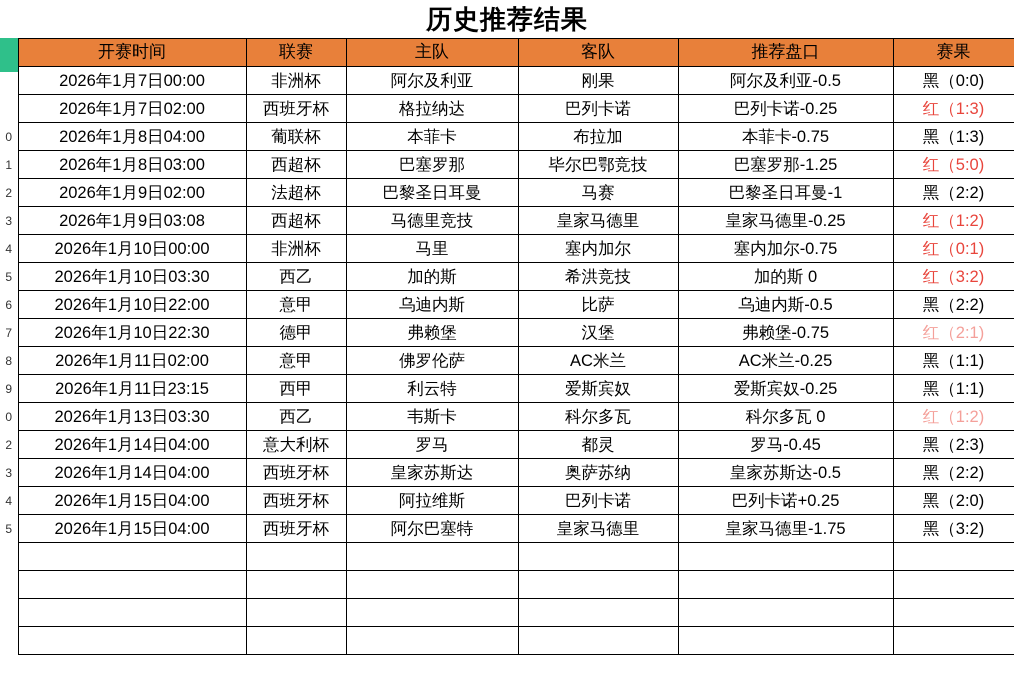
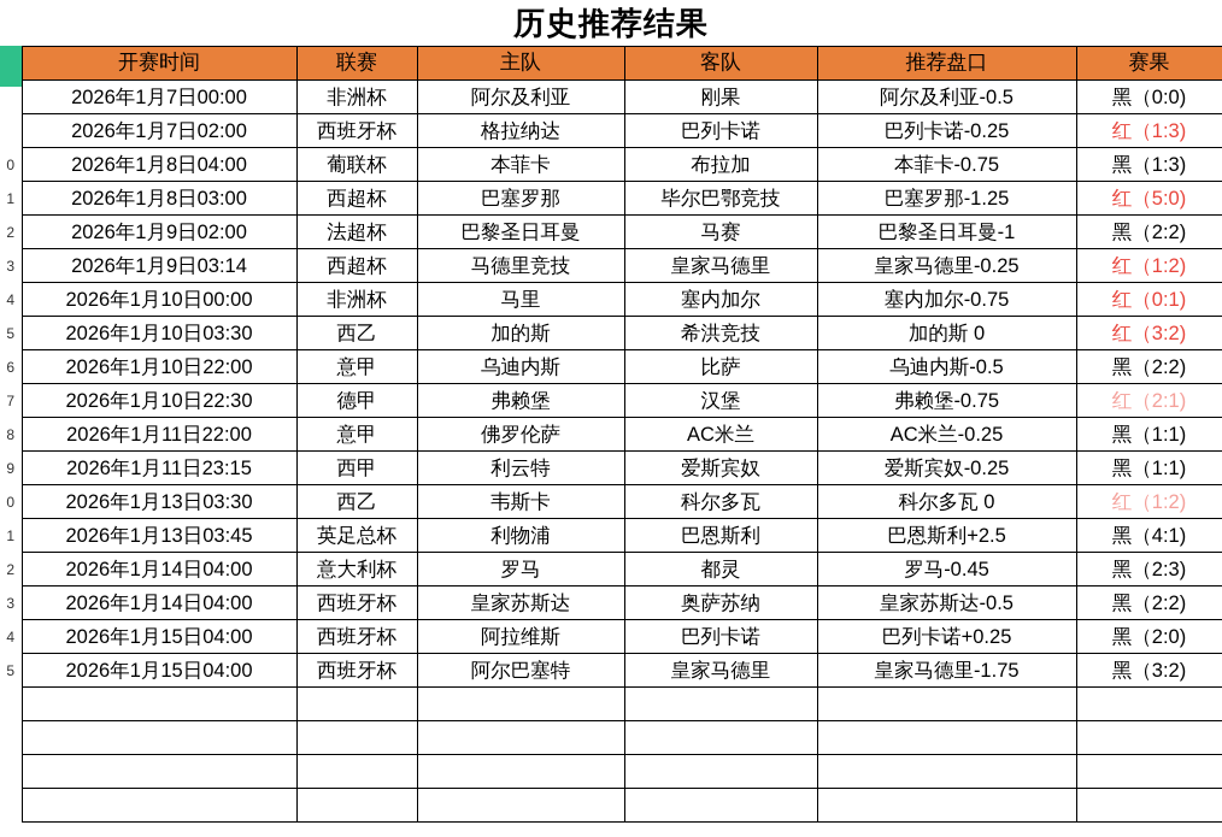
  历史推荐结果
  	开赛时间	联赛	主队	客队	推荐盘口	赛果
  	2026年1月7日00:00	非洲杯	阿尔及利亚	刚果	阿尔及利亚-0.5	黑（0:0)
  	2026年1月7日02:00	西班牙杯	格拉纳达	巴列卡诺	巴列卡诺-0.25	红（1:3)
  0	2026年1月8日04:00	葡联杯	本菲卡	布拉加	本菲卡-0.75	黑（1:3)
  1	2026年1月8日03:00	西超杯	巴塞罗那	毕尔巴鄂竞技	巴塞罗那-1.25	红（5:0)
  2	2026年1月9日02:00	法超杯	巴黎圣日耳曼	马赛	巴黎圣日耳曼-1	黑（2:2)
- 3	2026年1月9日03:08	西超杯	马德里竞技	皇家马德里	皇家马德里-0.25	红（1:2)
+ 3	2026年1月9日03:14	西超杯	马德里竞技	皇家马德里	皇家马德里-0.25	红（1:2)
  4	2026年1月10日00:00	非洲杯	马里	塞内加尔	塞内加尔-0.75	红（0:1)
  5	2026年1月10日03:30	西乙	加的斯	希洪竞技	加的斯 0	红（3:2)
  6	2026年1月10日22:00	意甲	乌迪内斯	比萨	乌迪内斯-0.5	黑（2:2)
  7	2026年1月10日22:30	德甲	弗赖堡	汉堡	弗赖堡-0.75	红（2:1)
- 8	2026年1月11日02:00	意甲	佛罗伦萨	AC米兰	AC米兰-0.25	黑（1:1)
+ 8	2026年1月11日22:00	意甲	佛罗伦萨	AC米兰	AC米兰-0.25	黑（1:1)
  9	2026年1月11日23:15	西甲	利云特	爱斯宾奴	爱斯宾奴-0.25	黑（1:1)
  0	2026年1月13日03:30	西乙	韦斯卡	科尔多瓦	科尔多瓦 0	红（1:2)
+ 1	2026年1月13日03:45	英足总杯	利物浦	巴恩斯利	巴恩斯利+2.5	黑（4:1)
  2	2026年1月14日04:00	意大利杯	罗马	都灵	罗马-0.45	黑（2:3)
  3	2026年1月14日04:00	西班牙杯	皇家苏斯达	奥萨苏纳	皇家苏斯达-0.5	黑（2:2)
  4	2026年1月15日04:00	西班牙杯	阿拉维斯	巴列卡诺	巴列卡诺+0.25	黑（2:0)
  5	2026年1月15日04:00	西班牙杯	阿尔巴塞特	皇家马德里	皇家马德里-1.75	黑（3:2)
